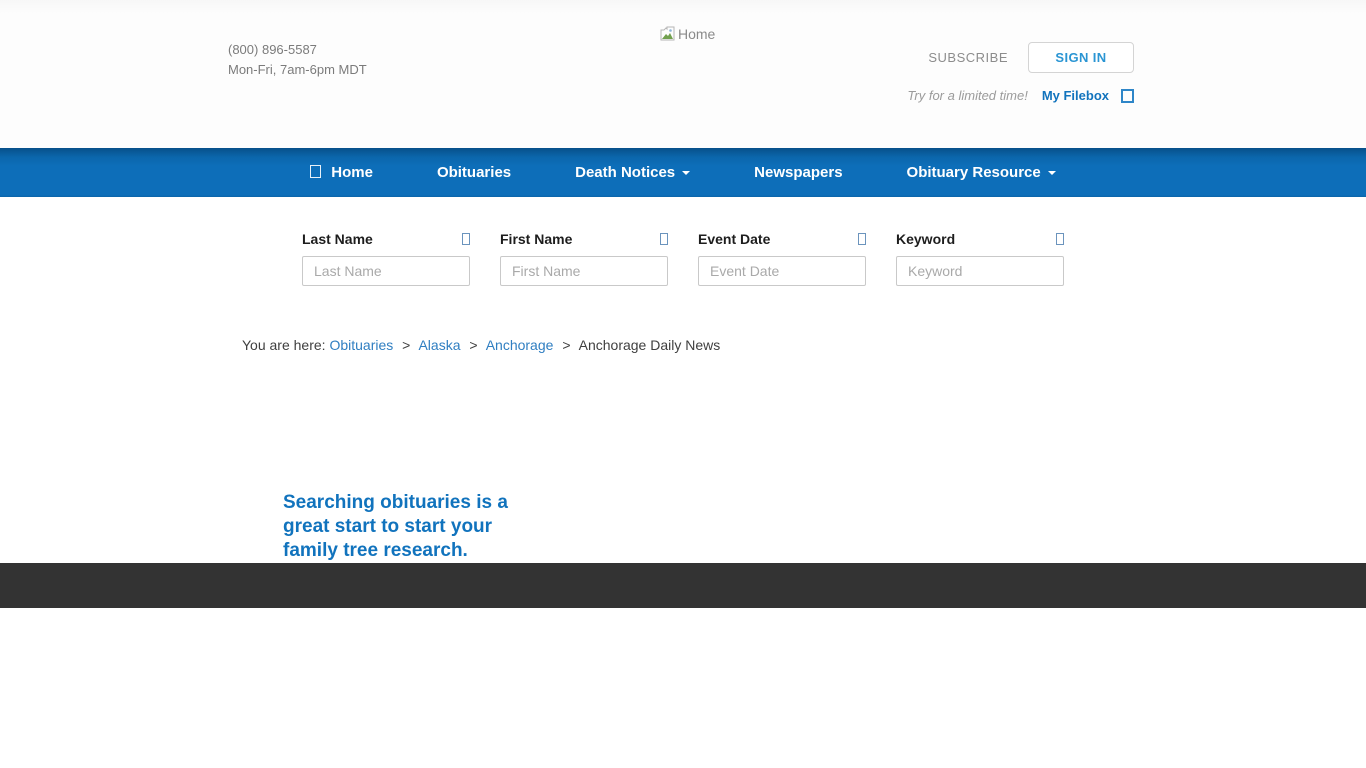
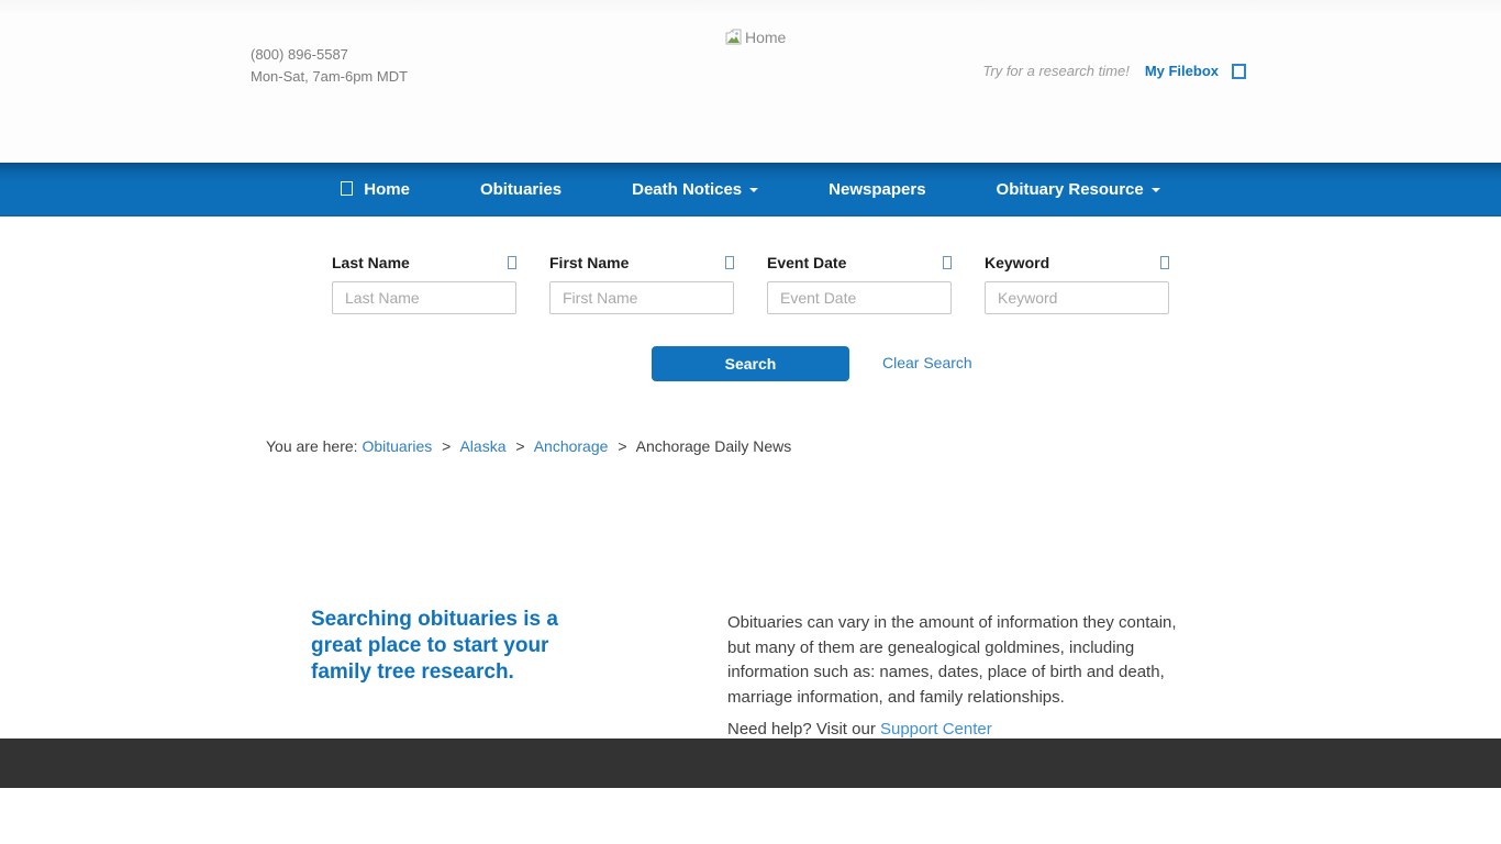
  (800) 896-5587
- Mon-Fri, 7am-6pm MDT
+ Mon-Sat, 7am-6pm MDT
  Home
- SUBSCRIBE
- SIGN IN
- Try for a limited time!
+ Try for a research time!
  My Filebox
  Home
  Obituaries
  Death Notices
  Newspapers
  Obituary Resource
  Last Name
  Last Name
  First Name
  First Name
  Event Date
  Event Date
  Keyword
  Keyword
+ Search
+ Clear Search
  You are here: Obituaries > Alaska > Anchorage > Anchorage Daily News
- Searching obituaries is a great start to start your family tree research.
+ Searching obituaries is a great place to start your family tree research.
+ Obituaries can vary in the amount of information they contain, but many of them are genealogical goldmines, including information such as: names, dates, place of birth and death, marriage information, and family relationships.
+ Need help? Visit our Support Center
